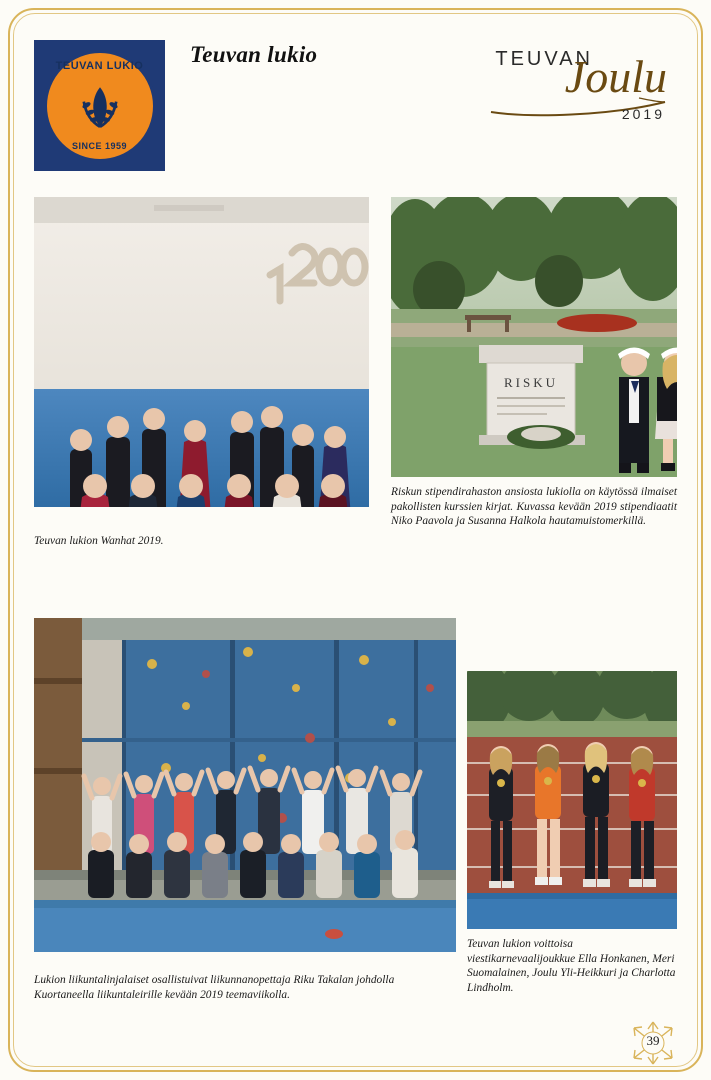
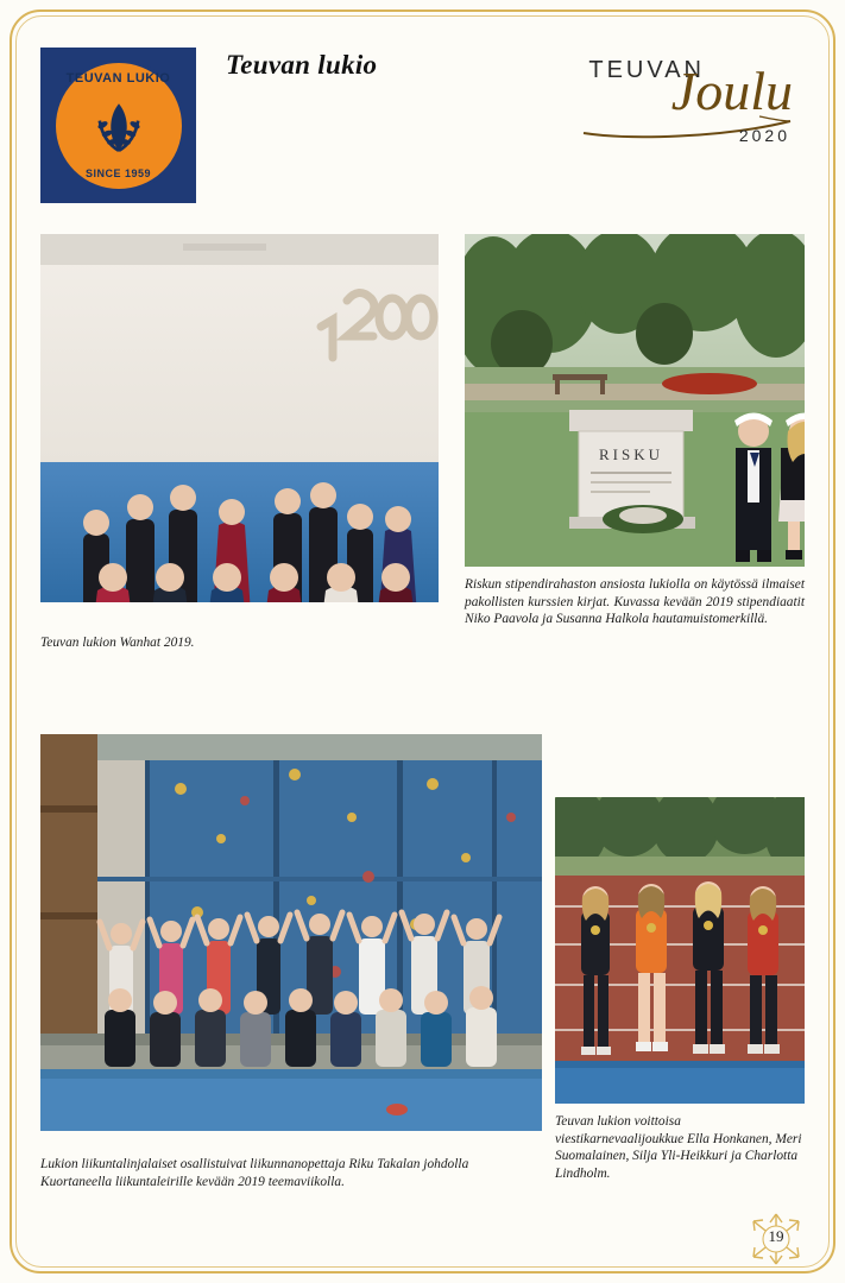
  TEUVAN LUKIO
  SINCE 1959
  Teuvan lukio
  TEUVAN
  Joulu
- 2019
+ 2020
  Teuvan lukion Wanhat 2019.
  RISKU
  Riskun stipendirahaston ansiosta lukiolla on käytössä ilmaiset pakollisten kurssien kirjat. Kuvassa kevään 2019 stipendiaatit Niko Paavola ja Susanna Halkola hautamuistomerkillä.
  Lukion liikuntalinjalaiset osallistuivat liikunnanopettaja Riku Takalan johdolla Kuortaneella liikuntaleirille kevään 2019 teemaviikolla.
- Teuvan lukion voittoisa viestikarnevaalijoukkue Ella Honkanen, Meri Suomalainen, Joulu Yli-Heikkuri ja Charlotta Lindholm.
+ Teuvan lukion voittoisa viestikarnevaalijoukkue Ella Honkanen, Meri Suomalainen, Silja Yli-Heikkuri ja Charlotta Lindholm.
- 39
+ 19
